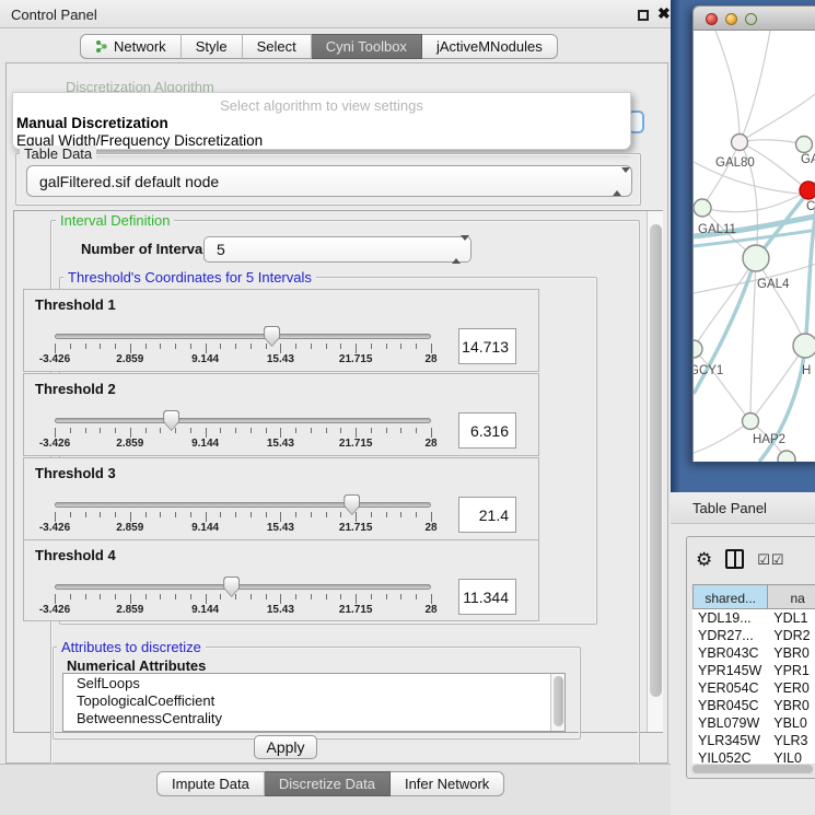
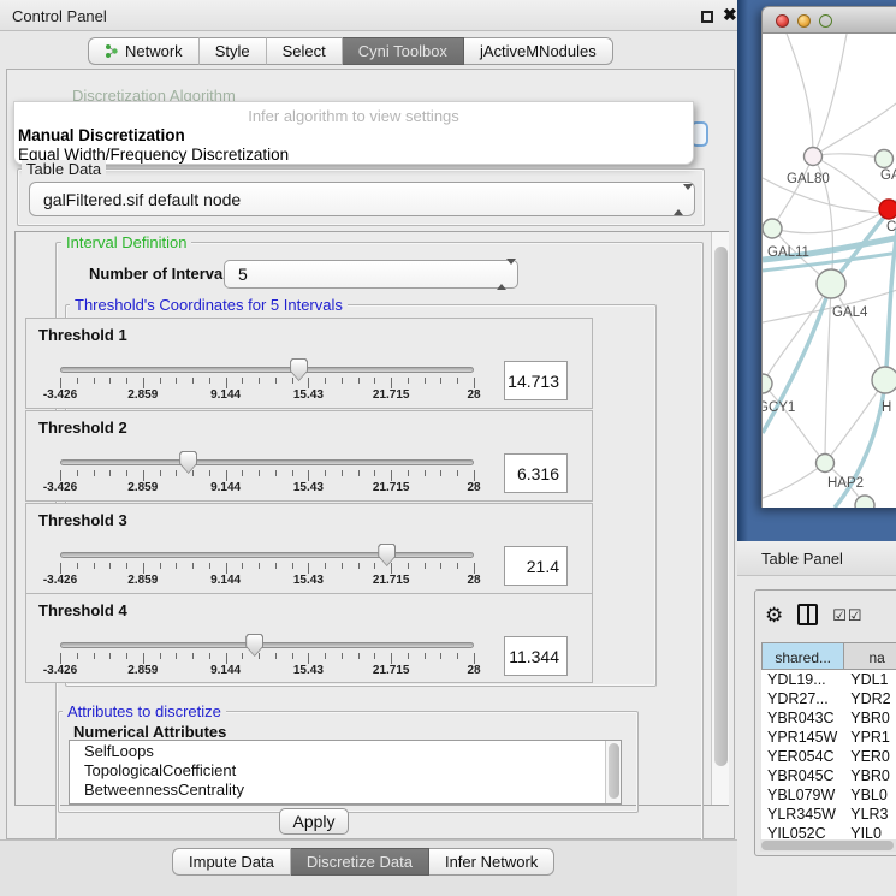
  Control Panel
  ✖
  Network
  Style
  Select
  Cyni Toolbox
  jActiveMNodules
  Discretization Algorithm
- Select algorithm to view settings
+ Infer algorithm to view settings
  Manual Discretization
  Equal Width/Frequency Discretization
  Table Data
  galFiltered.sif default node
  Interval Definition
  Number of Interva
  5
  Threshold's Coordinates for 5 Intervals
  Threshold 1
  -3.426
  2.859
  9.144
  15.43
  21.715
  28
  14.713
  Threshold 2
  -3.426
  2.859
  9.144
  15.43
  21.715
  28
  6.316
  Threshold 3
  -3.426
  2.859
  9.144
  15.43
  21.715
  28
  21.4
  Threshold 4
  -3.426
  2.859
  9.144
  15.43
  21.715
  28
  11.344
  Attributes to discretize
  Numerical Attributes
  SelfLoops
  TopologicalCoefficient
  BetweennessCentrality
  Apply
  Impute Data
  Discretize Data
  Infer Network
  GAL80
  C
  GAL11
  GAL4
  GCY1
  H
  HAP2
  Table Panel
  ⚙
  ☑
  ☑
  shared...
  na
  YDL19...
  YDL1
  YDR27...
  YDR2
  YBR043C
  YBR0
  YPR145W
  YPR1
  YER054C
  YER0
  YBR045C
  YBR0
  YBL079W
  YBL0
  YLR345W
  YLR3
  YIL052C
  YIL0
